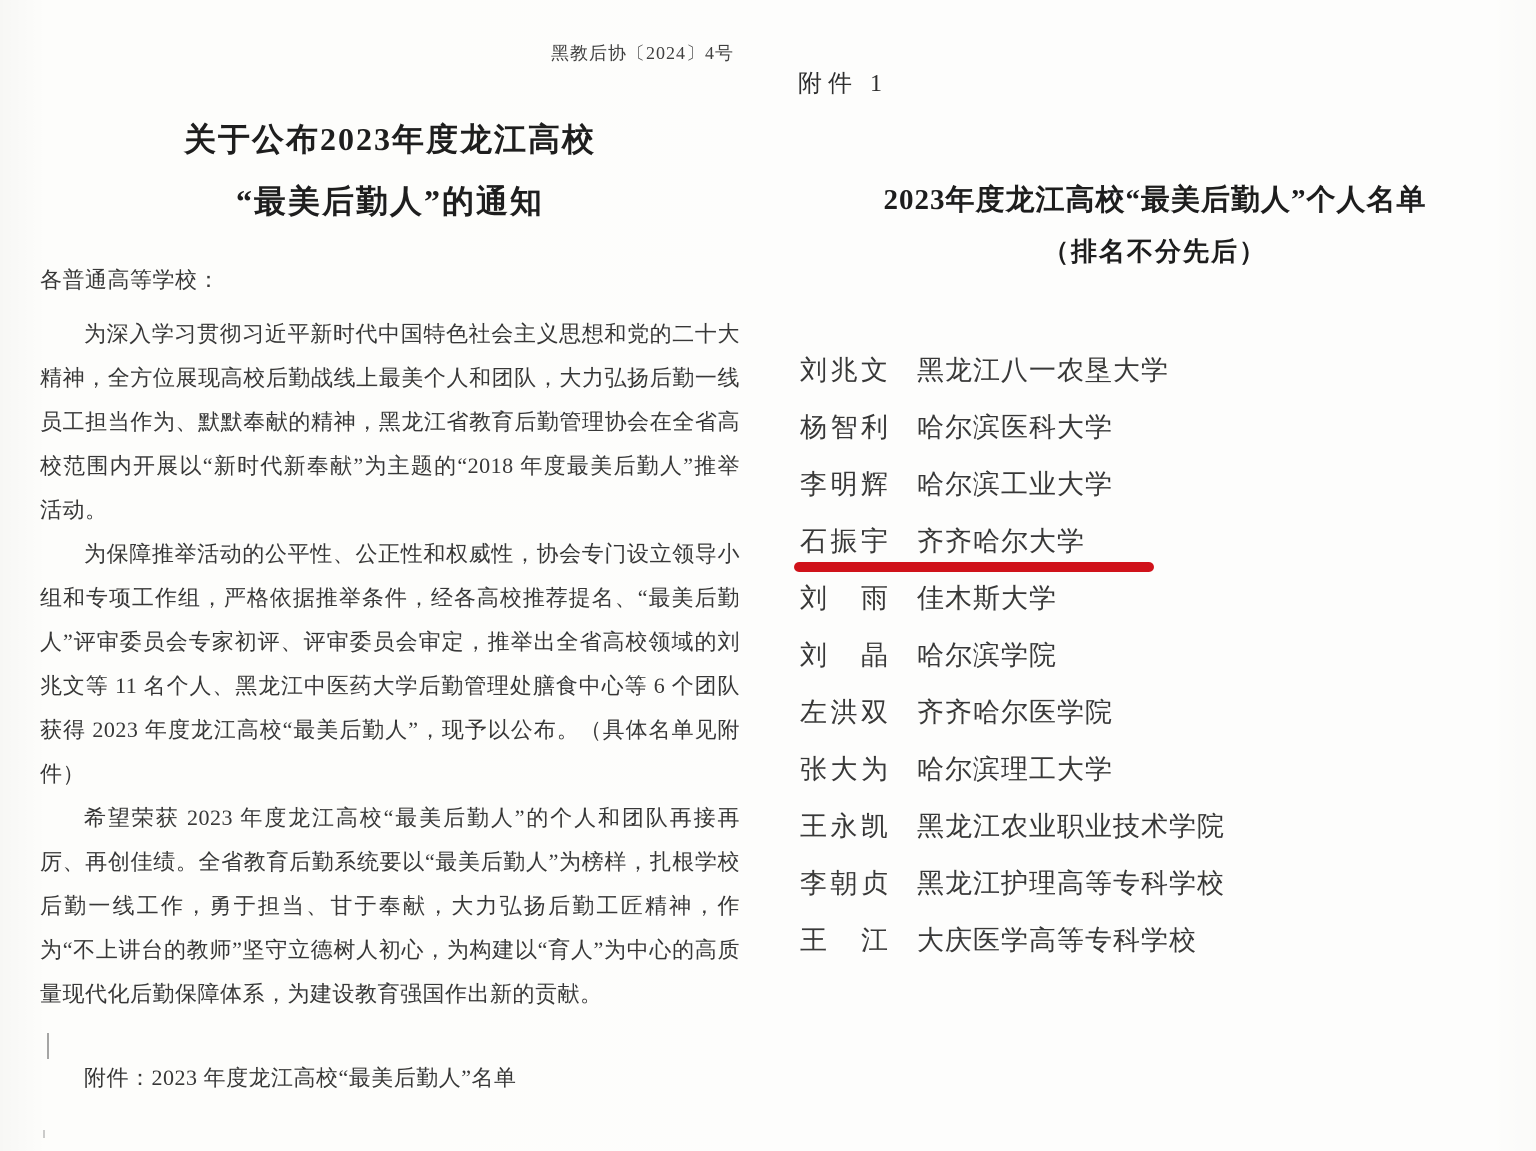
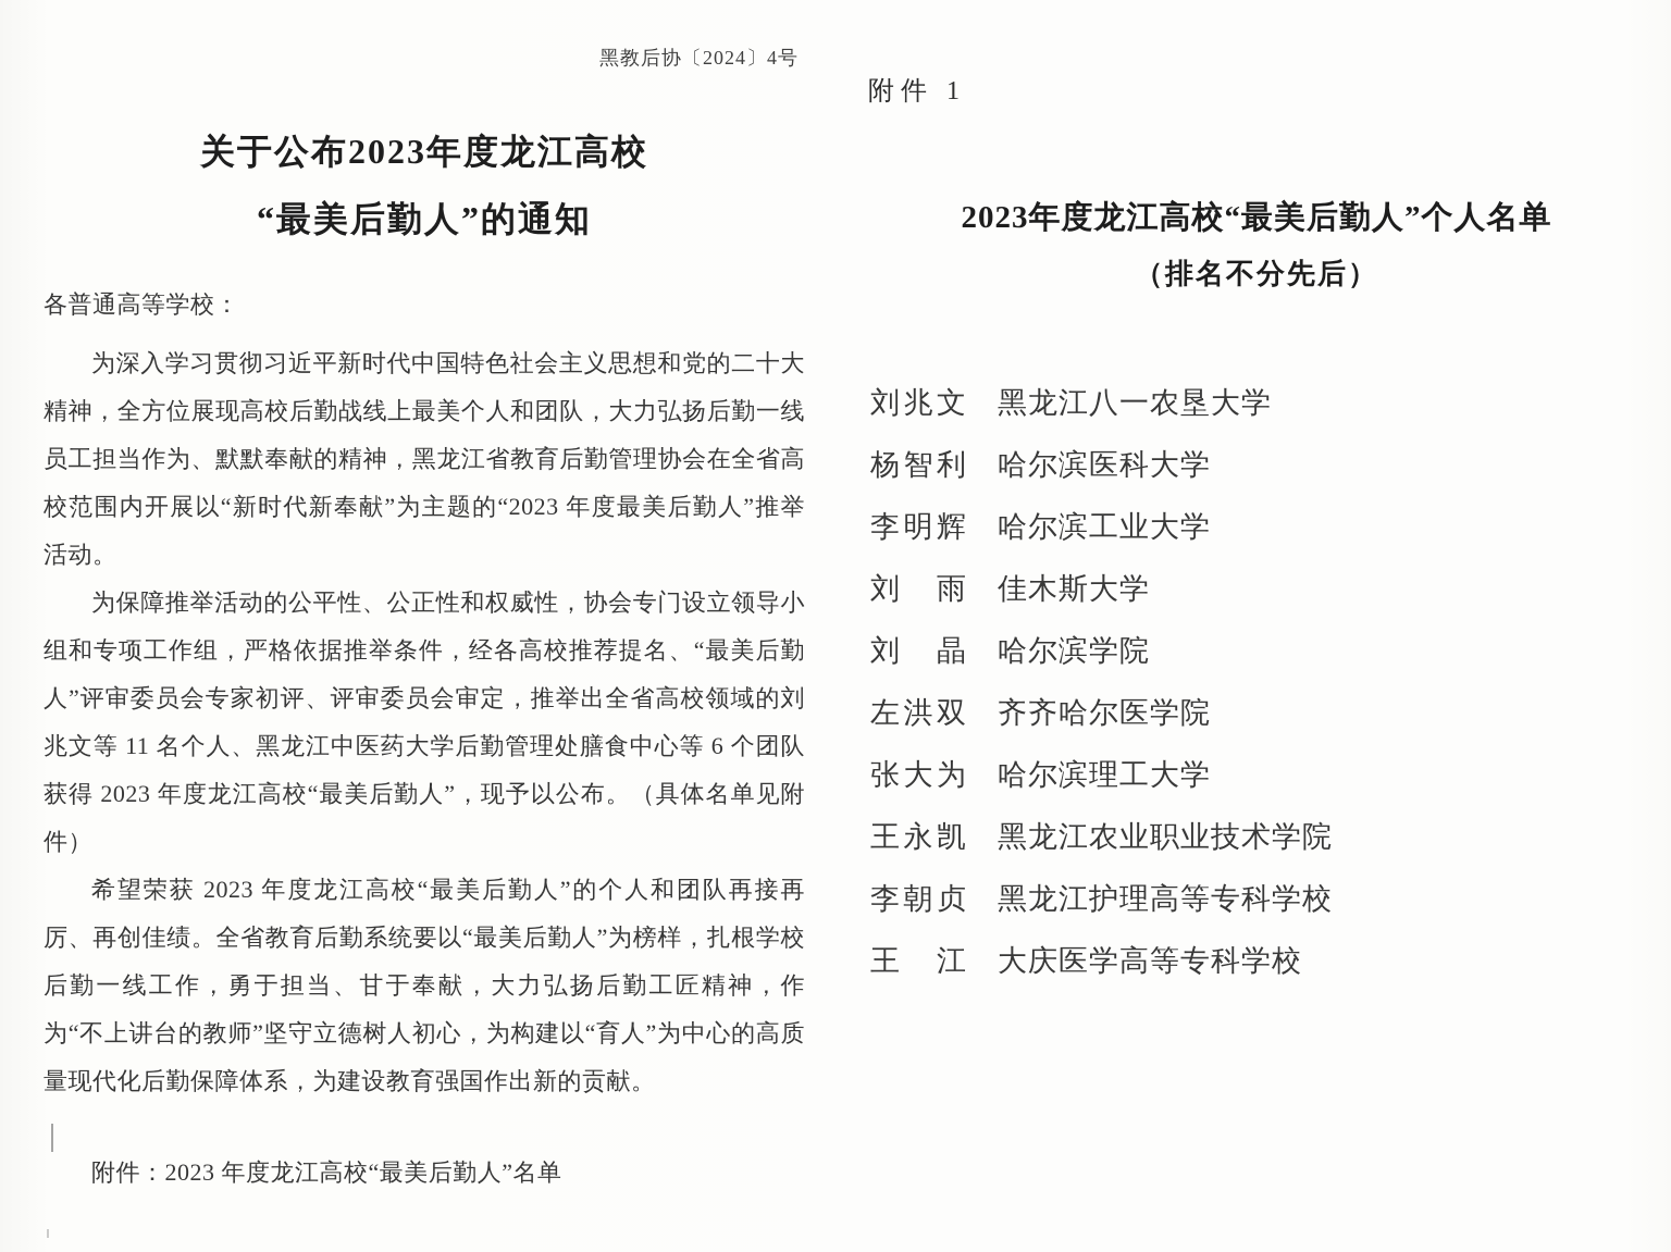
  黑教后协〔2024〕4号
  关于公布2023年度龙江高校
  “最美后勤人”的通知
  各普通高等学校：
- 为深入学习贯彻习近平新时代中国特色社会主义思想和党的二十大精神，全方位展现高校后勤战线上最美个人和团队，大力弘扬后勤一线员工担当作为、默默奉献的精神，黑龙江省教育后勤管理协会在全省高校范围内开展以“新时代新奉献”为主题的“2018 年度最美后勤人”推举活动。
+ 为深入学习贯彻习近平新时代中国特色社会主义思想和党的二十大精神，全方位展现高校后勤战线上最美个人和团队，大力弘扬后勤一线员工担当作为、默默奉献的精神，黑龙江省教育后勤管理协会在全省高校范围内开展以“新时代新奉献”为主题的“2023 年度最美后勤人”推举活动。
  为保障推举活动的公平性、公正性和权威性，协会专门设立领导小组和专项工作组，严格依据推举条件，经各高校推荐提名、“最美后勤人”评审委员会专家初评、评审委员会审定，推举出全省高校领域的刘兆文等 11 名个人、黑龙江中医药大学后勤管理处膳食中心等 6 个团队获得 2023 年度龙江高校“最美后勤人”，现予以公布。（具体名单见附件）
  希望荣获 2023 年度龙江高校“最美后勤人”的个人和团队再接再厉、再创佳绩。全省教育后勤系统要以“最美后勤人”为榜样，扎根学校后勤一线工作，勇于担当、甘于奉献，大力弘扬后勤工匠精神，作为“不上讲台的教师”坚守立德树人初心，为构建以“育人”为中心的高质量现代化后勤保障体系，为建设教育强国作出新的贡献。
  附件：2023 年度龙江高校“最美后勤人”名单
  附件 1
  2023年度龙江高校“最美后勤人”个人名单
  （排名不分先后）
  刘兆文
  黑龙江八一农垦大学
  杨智利
  哈尔滨医科大学
  李明辉
  哈尔滨工业大学
- 石振宇
- 齐齐哈尔大学
  刘雨
  佳木斯大学
  刘晶
  哈尔滨学院
  左洪双
  齐齐哈尔医学院
  张大为
  哈尔滨理工大学
  王永凯
  黑龙江农业职业技术学院
  李朝贞
  黑龙江护理高等专科学校
  王江
  大庆医学高等专科学校
